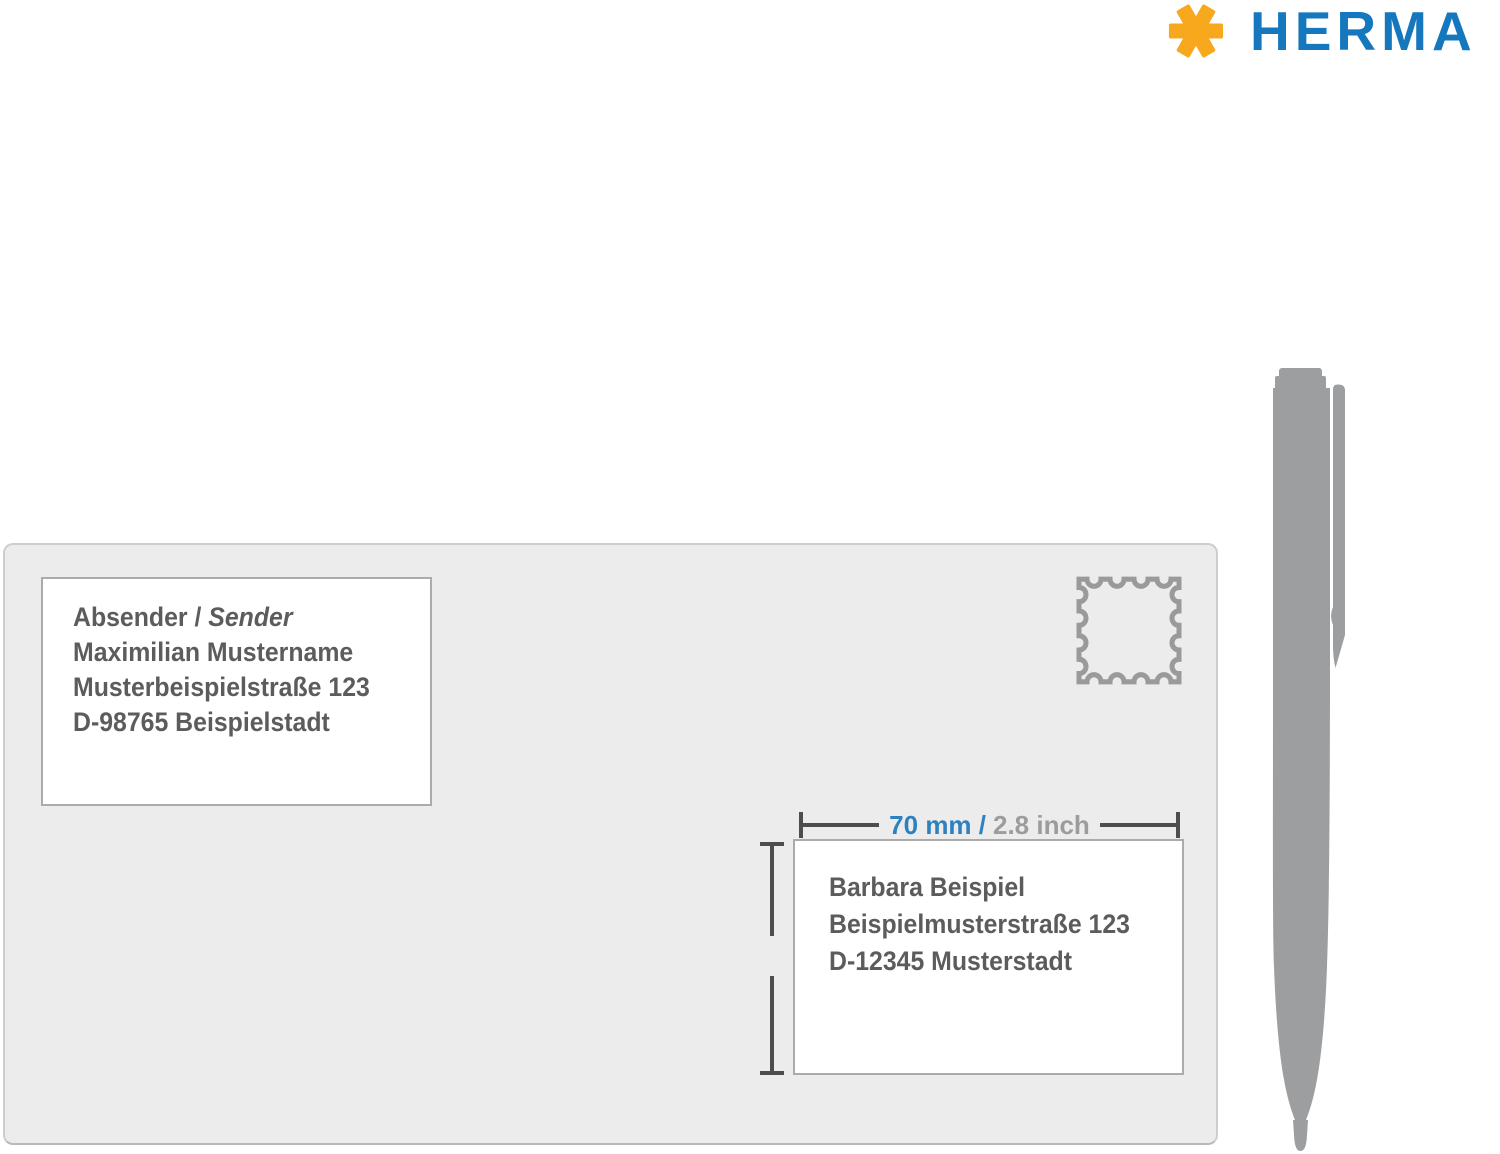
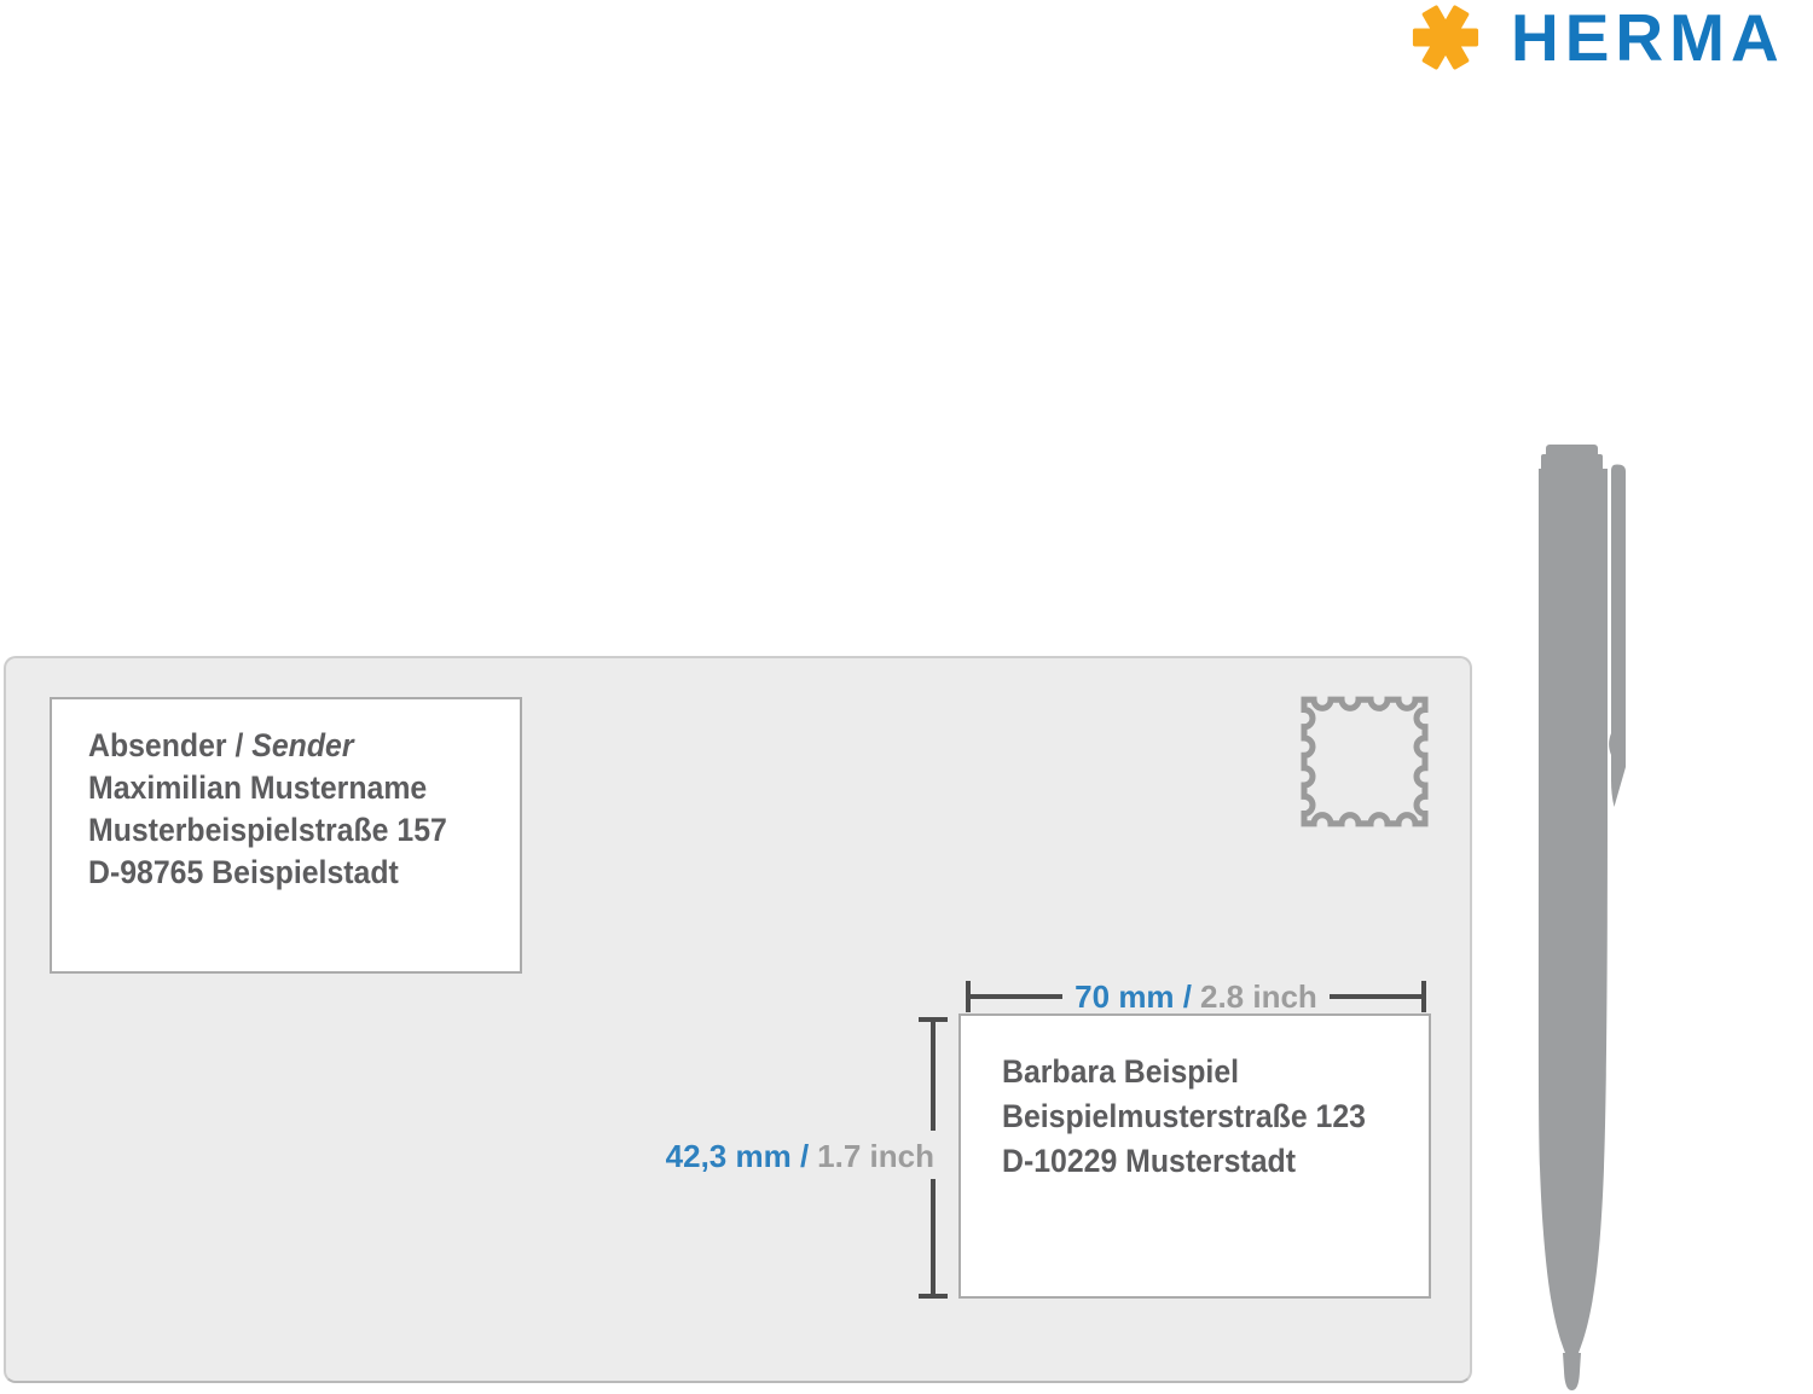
  HERMA
  Absender / Sender
  Maximilian Mustername
- Musterbeispielstraße 123
+ Musterbeispielstraße 157
  D-98765 Beispielstadt
  Barbara Beispiel
  Beispielmusterstraße 123
- D-12345 Musterstadt
+ D-10229 Musterstadt
  70 mm / 2.8 inch
+ 42,3 mm / 1.7 inch
